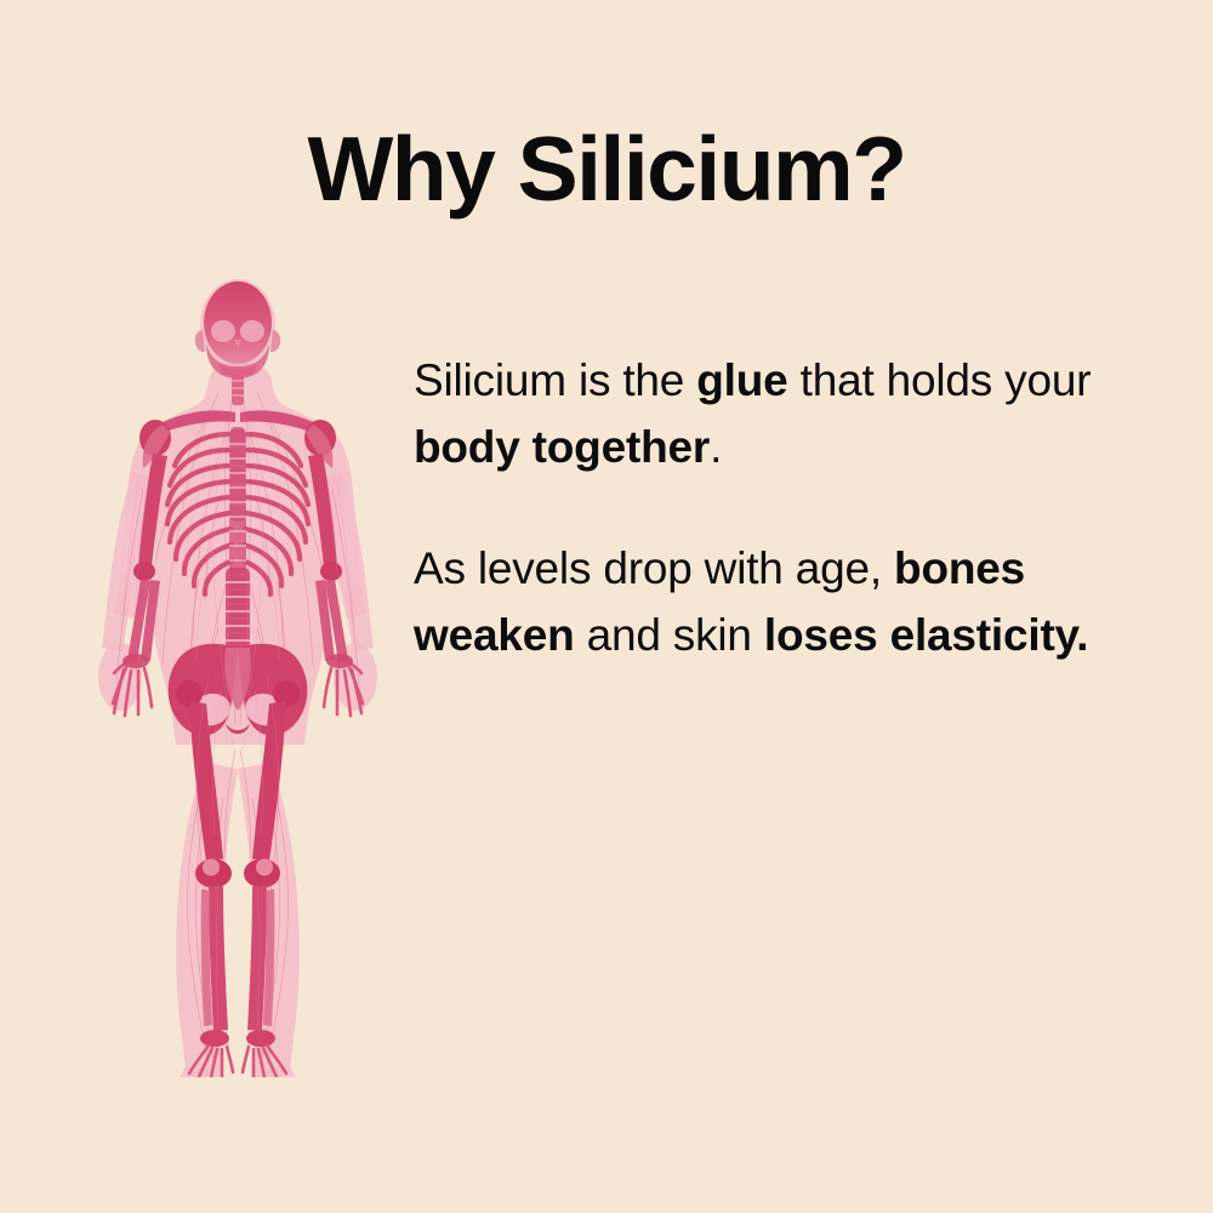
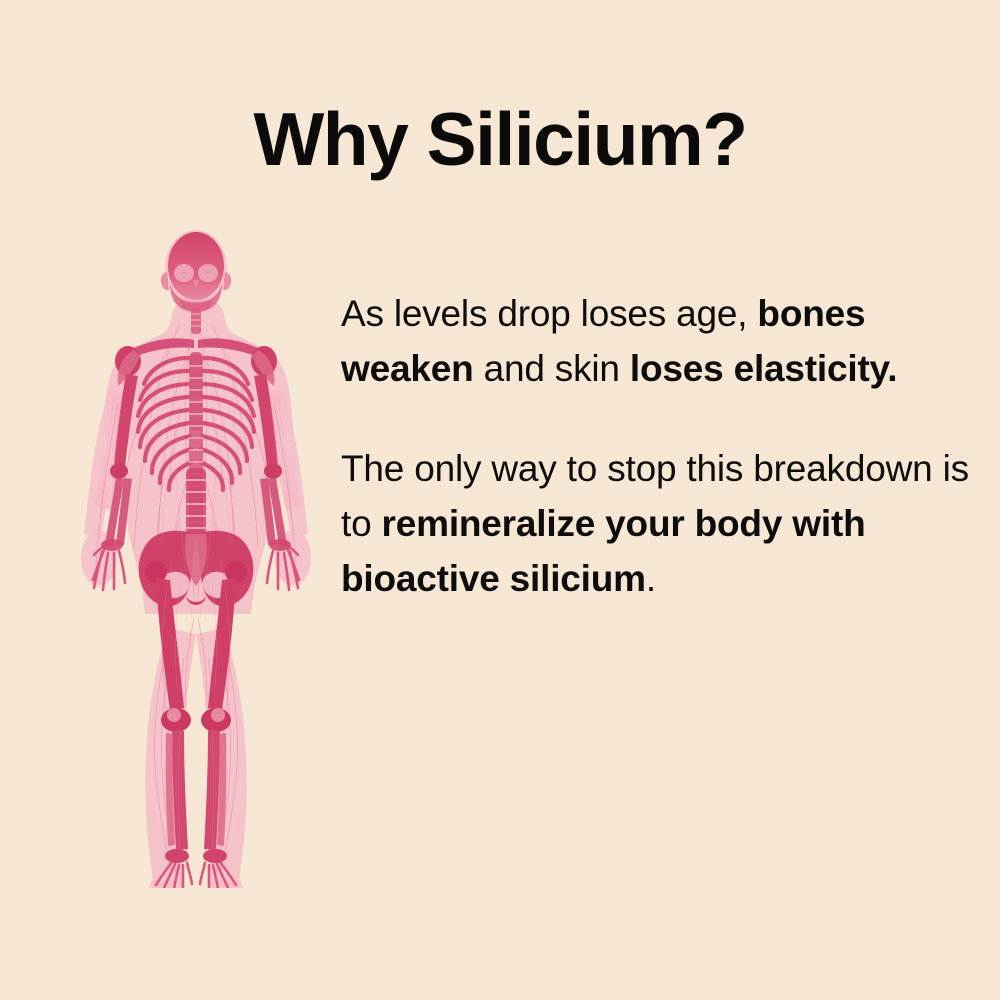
  Why Silicium?
- Silicium is the glue that holds your body together.
- As levels drop with age, bones weaken and skin loses elasticity.
+ As levels drop loses age, bones weaken and skin loses elasticity.
+ The only way to stop this breakdown is to remineralize your body with bioactive silicium.
